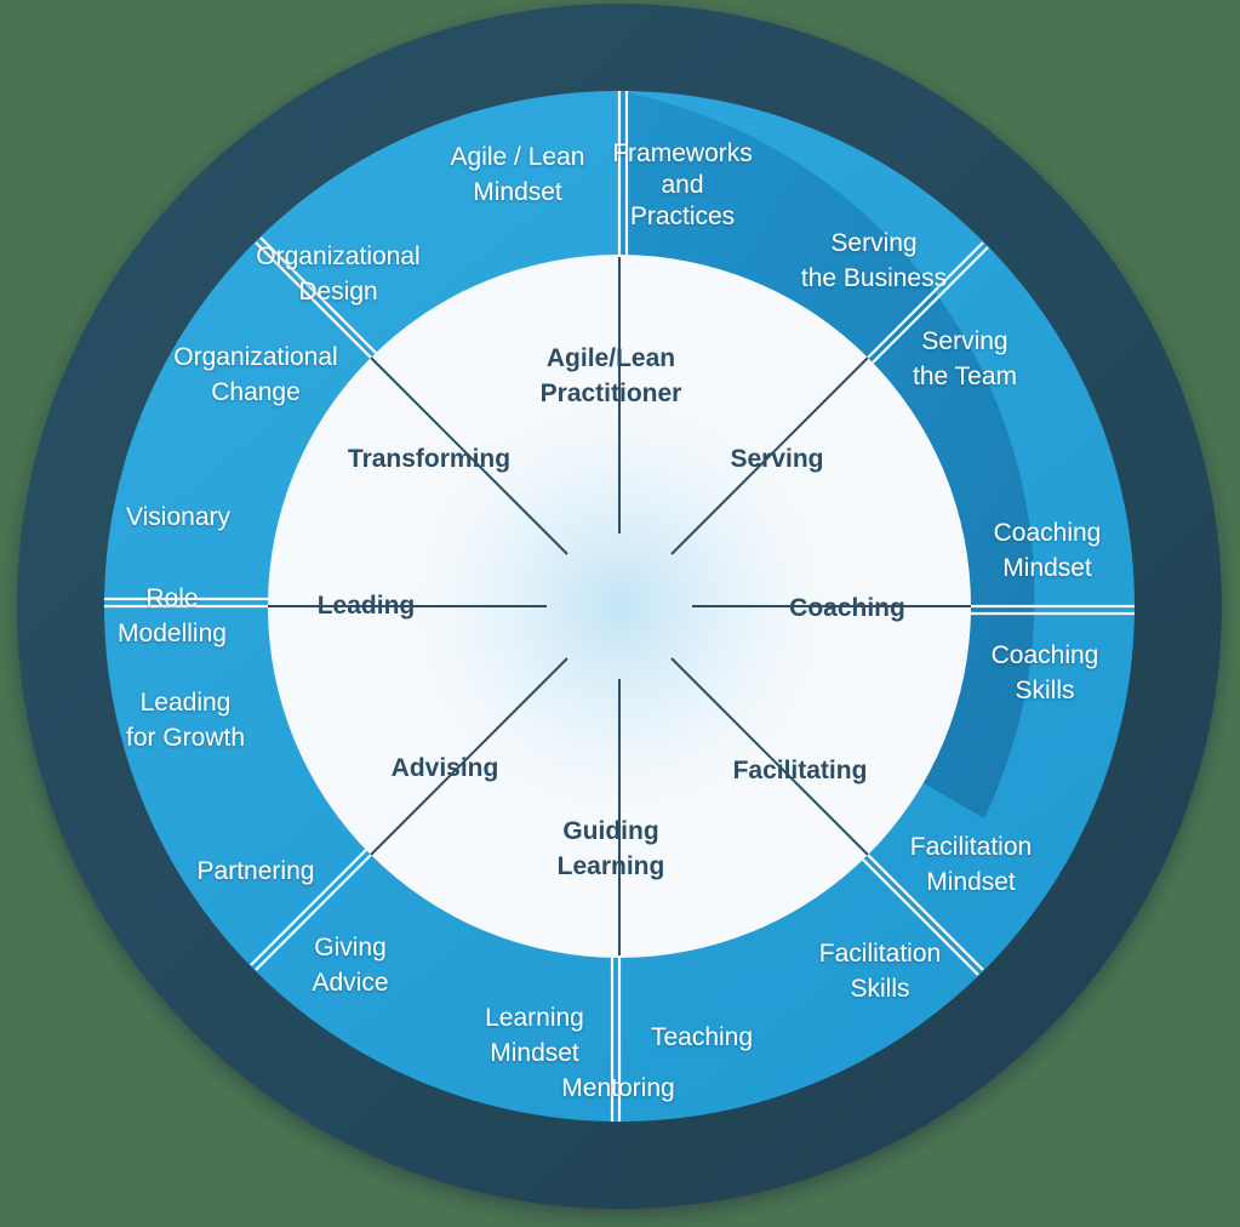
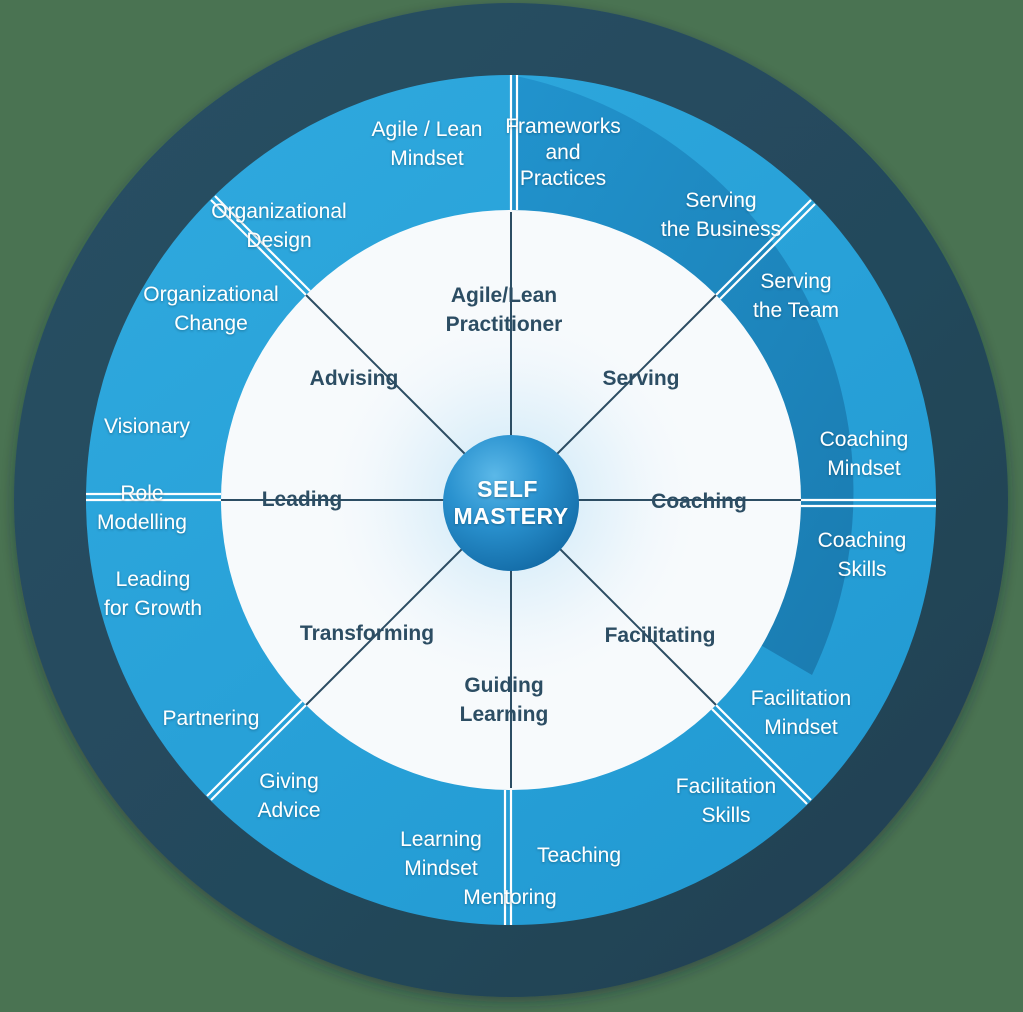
  Agile / Lean Mindset
  Frameworks and Practices
  Serving the Business
  Serving the Team
  Coaching Mindset
  Coaching Skills
  Facilitation Mindset
  Facilitation Skills
  Teaching
  Mentoring
  Learning Mindset
  Giving Advice
  Partnering
  Leading for Growth
  Role Modelling
  Visionary
  Organizational Change
  Organizational Design
  Agile/Lean Practitioner
  Serving
  Coaching
  Facilitating
  Guiding Learning
- Advising
+ Transforming
  Leading
- Transforming
+ Advising
+ SELF MASTERY
